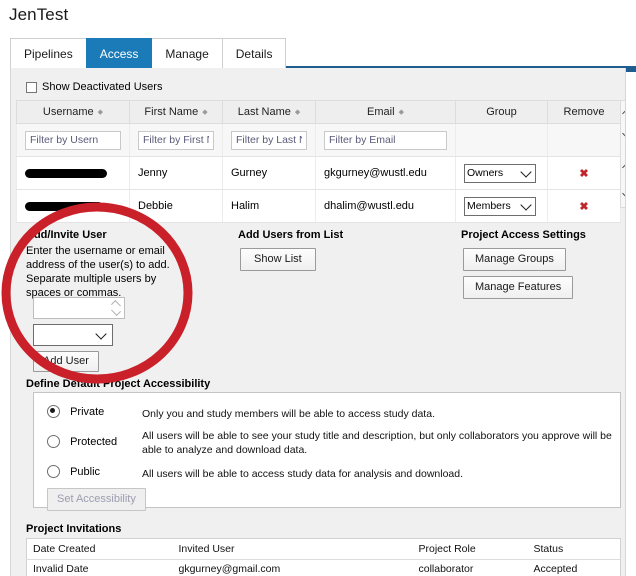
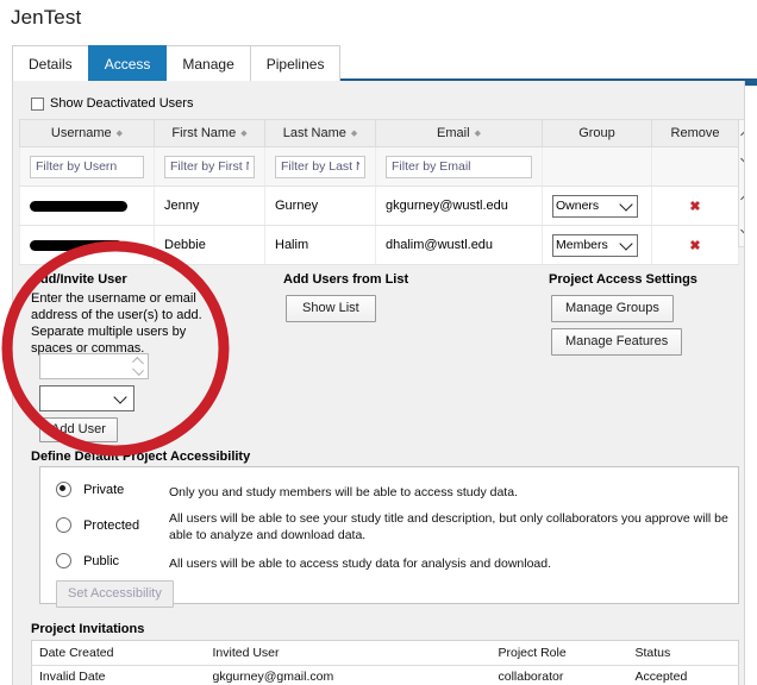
  JenTest
- Pipelines
+ Details
  Access
  Manage
- Details
+ Pipelines
  Show Deactivated Users
  Username	First Name	Last Name	Email	Group	Remove
  Filter by Usern	Filter by First	Filter by Last	Filter by Email
  	Jenny	Gurney	gkgurney@wustl.edu	Owners	✖
  	Debbie	Halim	dhalim@wustl.edu	Members	✖
  dd/Invite User
  Enter the username or email address of the user(s) to add. Separate multiple users by spaces or commas.
  dd User
  Add Users from List
  Show List
  Project Access Settings
  Manage Groups
  Manage Features
  Define Default Project Accessibility
  Private
  Only you and study members will be able to access study data.
  Protected
  All users will be able to see your study title and description, but only collaborators you approve will be able to analyze and download data.
  Public
  All users will be able to access study data for analysis and download.
  Set Accessibility
  Project Invitations
  Date Created	Invited User	Project Role	Status
  Invalid Date	gkgurney@gmail.com	collaborator	Accepted
